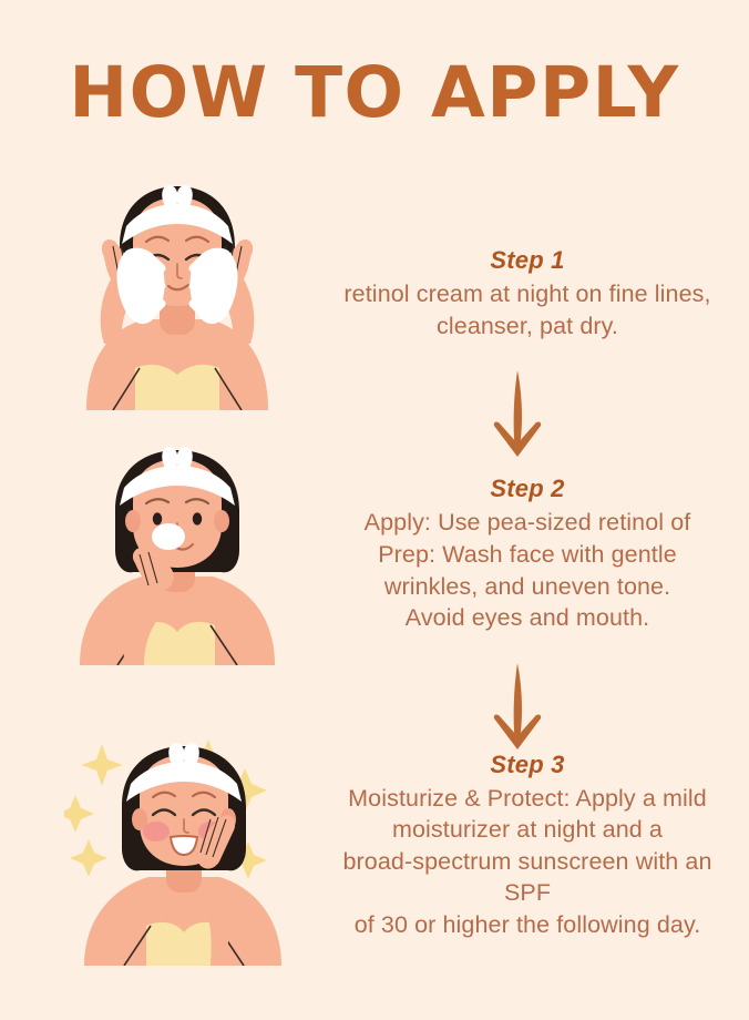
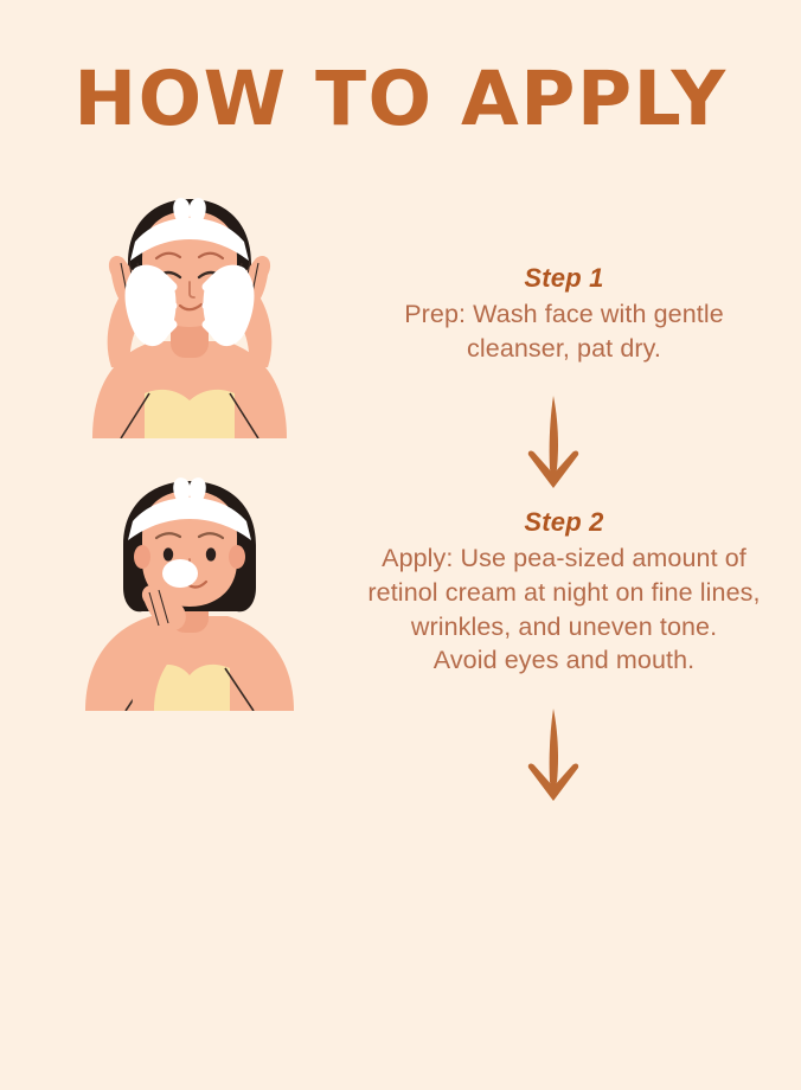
  HOW TO APPLY
  Step 1
- retinol cream at night on fine lines,
+ Prep: Wash face with gentle
  cleanser, pat dry.
  Step 2
- Apply: Use pea-sized retinol of
+ Apply: Use pea-sized amount of
- Prep: Wash face with gentle
+ retinol cream at night on fine lines,
  wrinkles, and uneven tone.
  Avoid eyes and mouth.
- Step 3
- Moisturize & Protect: Apply a mild
- moisturizer at night and a
- broad-spectrum sunscreen with an SPF
- of 30 or higher the following day.
